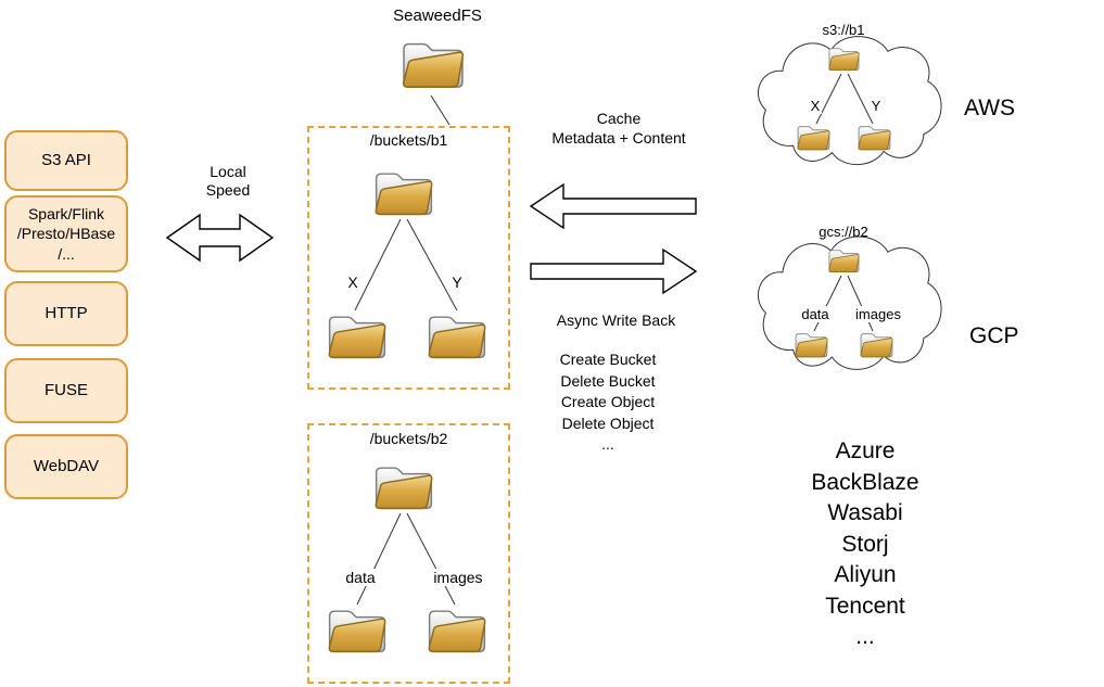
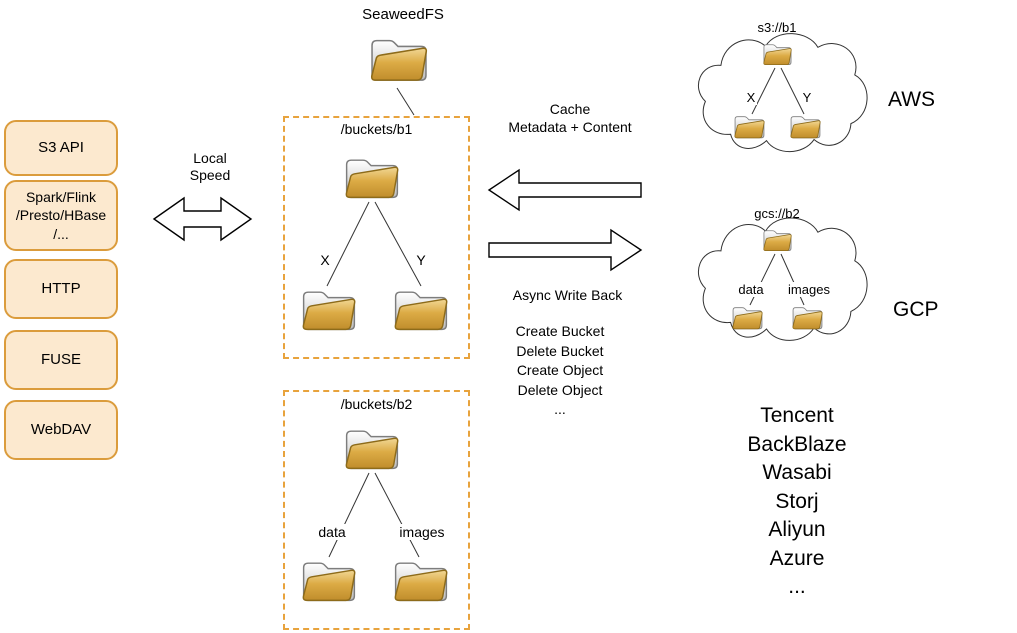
  S3 API
  Spark/Flink
  /Presto/HBase
  /...
  HTTP
  FUSE
  WebDAV
  Local
  Speed
  SeaweedFS
  /buckets/b1
  X
  Y
  /buckets/b2
  data
  images
  Cache
  Metadata + Content
  Async Write Back
  Create Bucket
  Delete Bucket
  Create Object
  Delete Object
  ...
  s3://b1
  X
  Y
  AWS
  gcs://b2
  data
  images
  GCP
- Azure
+ Tencent
  BackBlaze
  Wasabi
  Storj
  Aliyun
- Tencent
+ Azure
  ...
